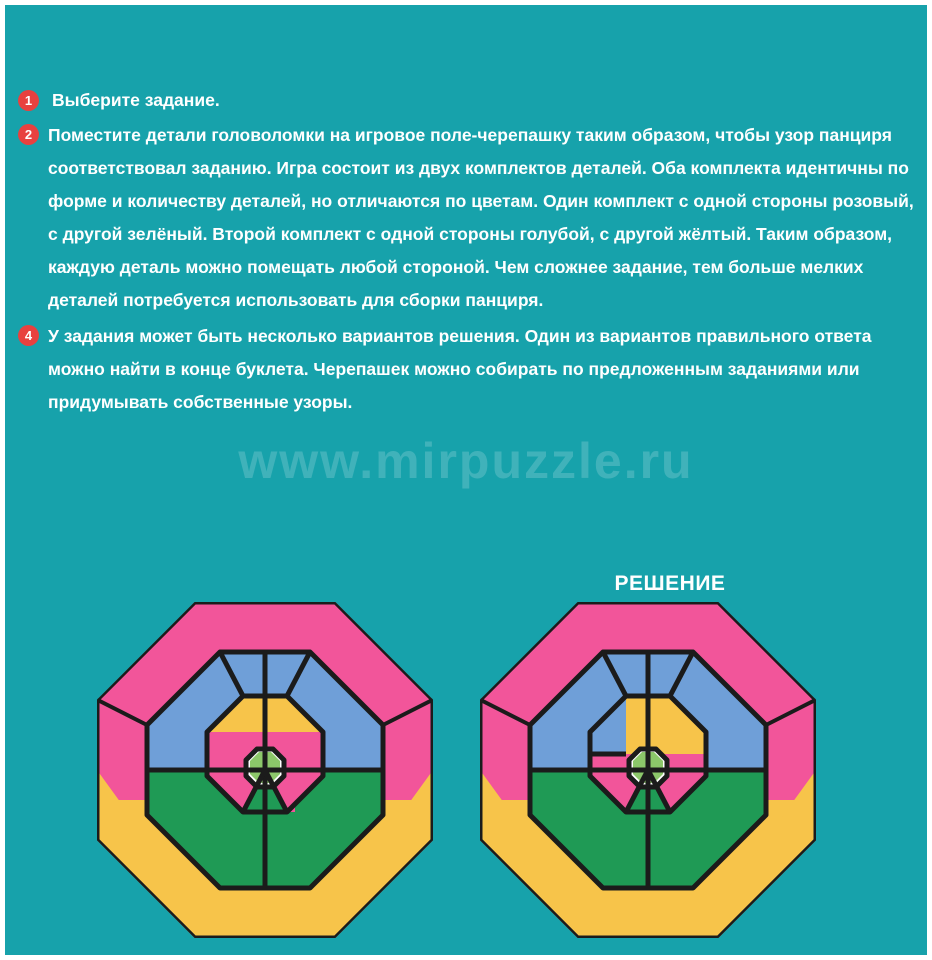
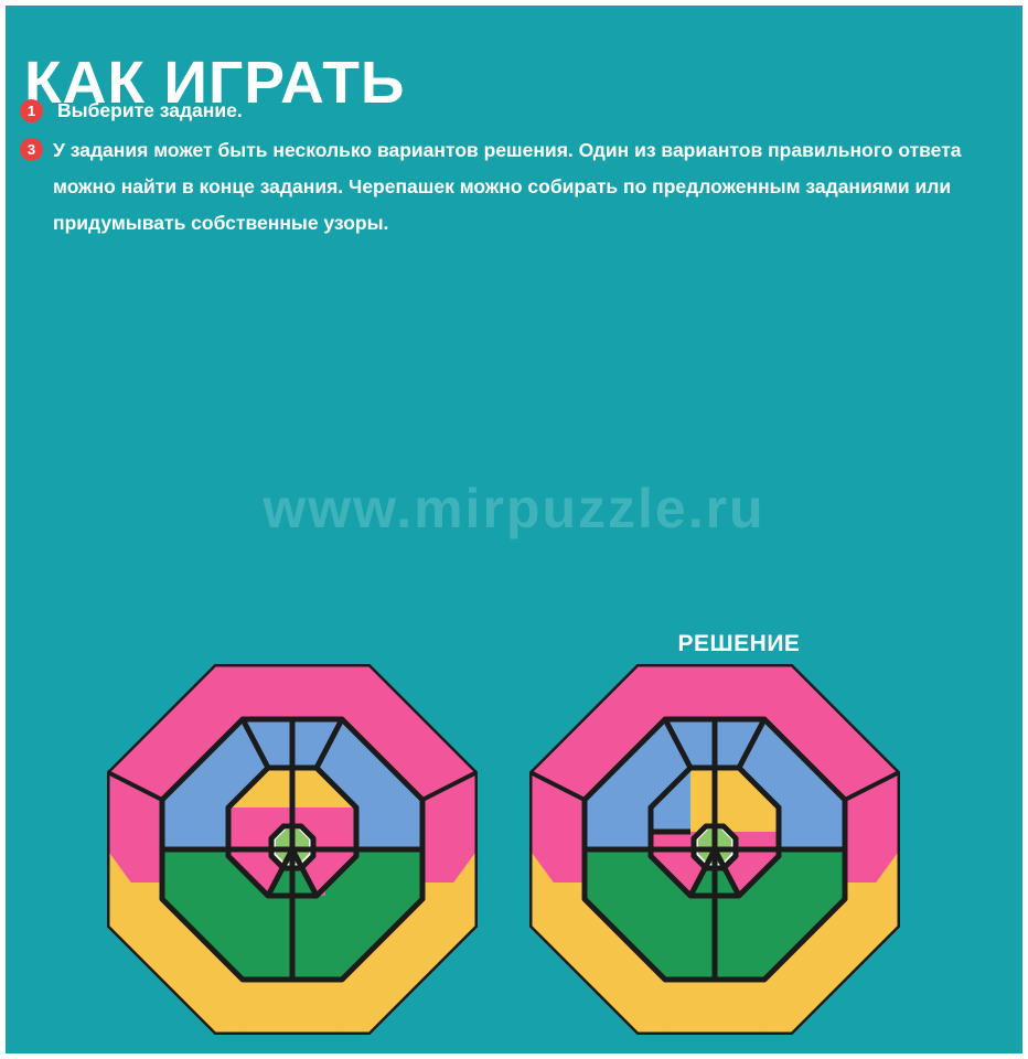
+ КАК ИГРАТЬ
  www.mirpuzzle.ru
  1
  Выберите задание.
- 2
- Поместите детали головоломки на игровое поле-черепашку таким образом, чтобы узор панциря соответствовал заданию. Игра состоит из двух комплектов деталей. Оба комплекта идентичны по форме и количеству деталей, но отличаются по цветам. Один комплект с одной стороны розовый, с другой зелёный. Второй комплект с одной стороны голубой, с другой жёлтый. Таким образом, каждую деталь можно помещать любой стороной. Чем сложнее задание, тем больше мелких деталей потребуется использовать для сборки панциря.
- 4
+ 3
- У задания может быть несколько вариантов решения. Один из вариантов правильного ответа можно найти в конце буклета. Черепашек можно собирать по предложенным заданиями или придумывать собственные узоры.
+ У задания может быть несколько вариантов решения. Один из вариантов правильного ответа можно найти в конце задания. Черепашек можно собирать по предложенным заданиями или придумывать собственные узоры.
  РЕШЕНИЕ
